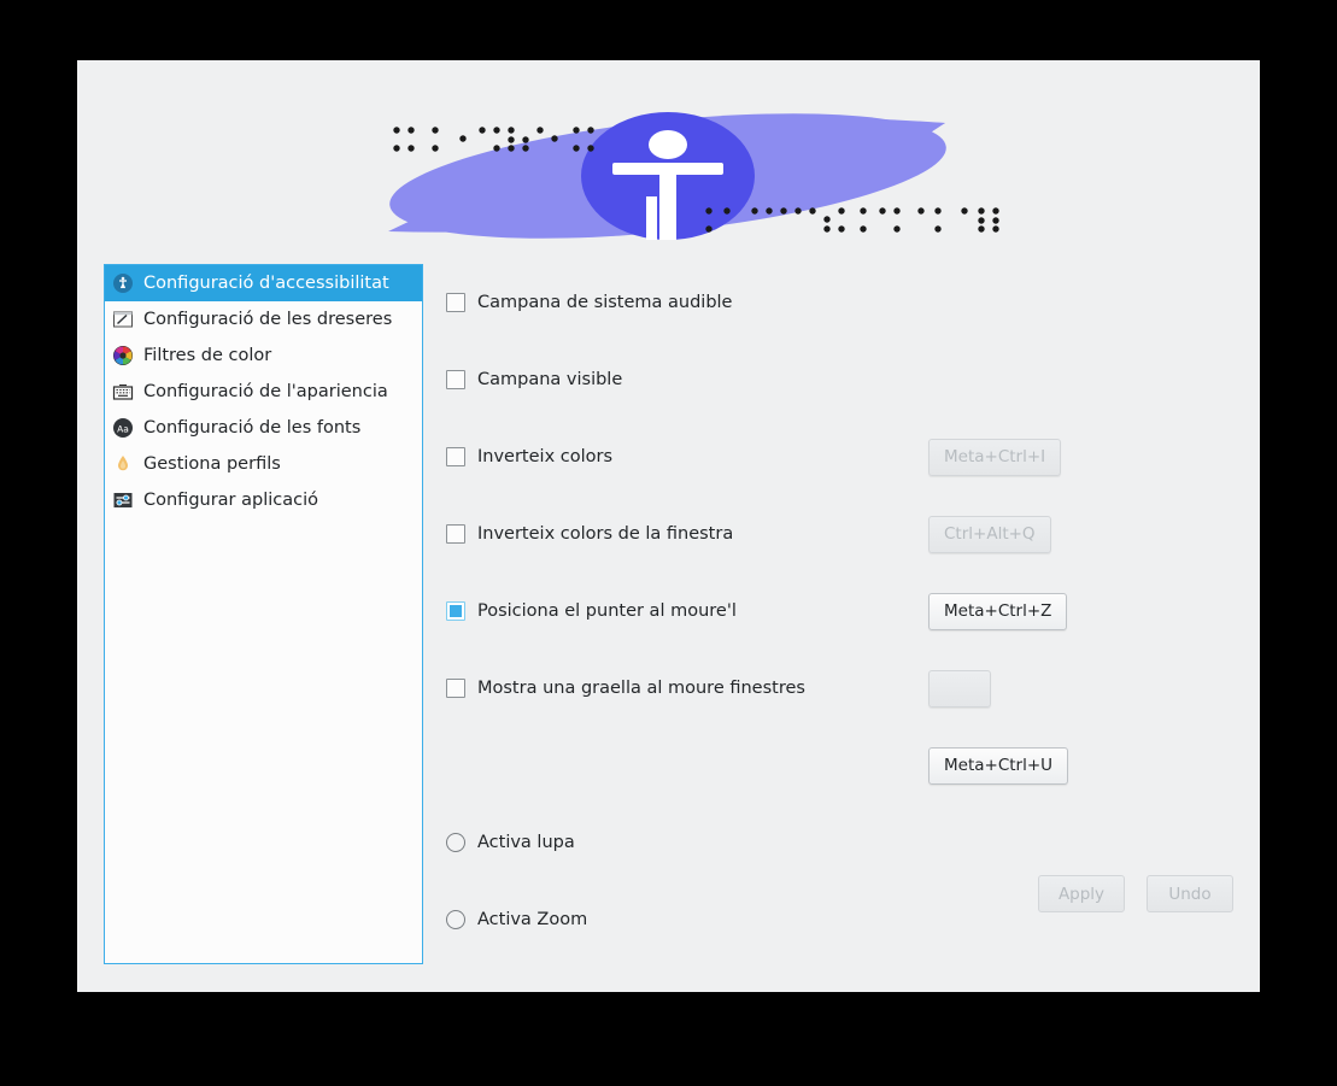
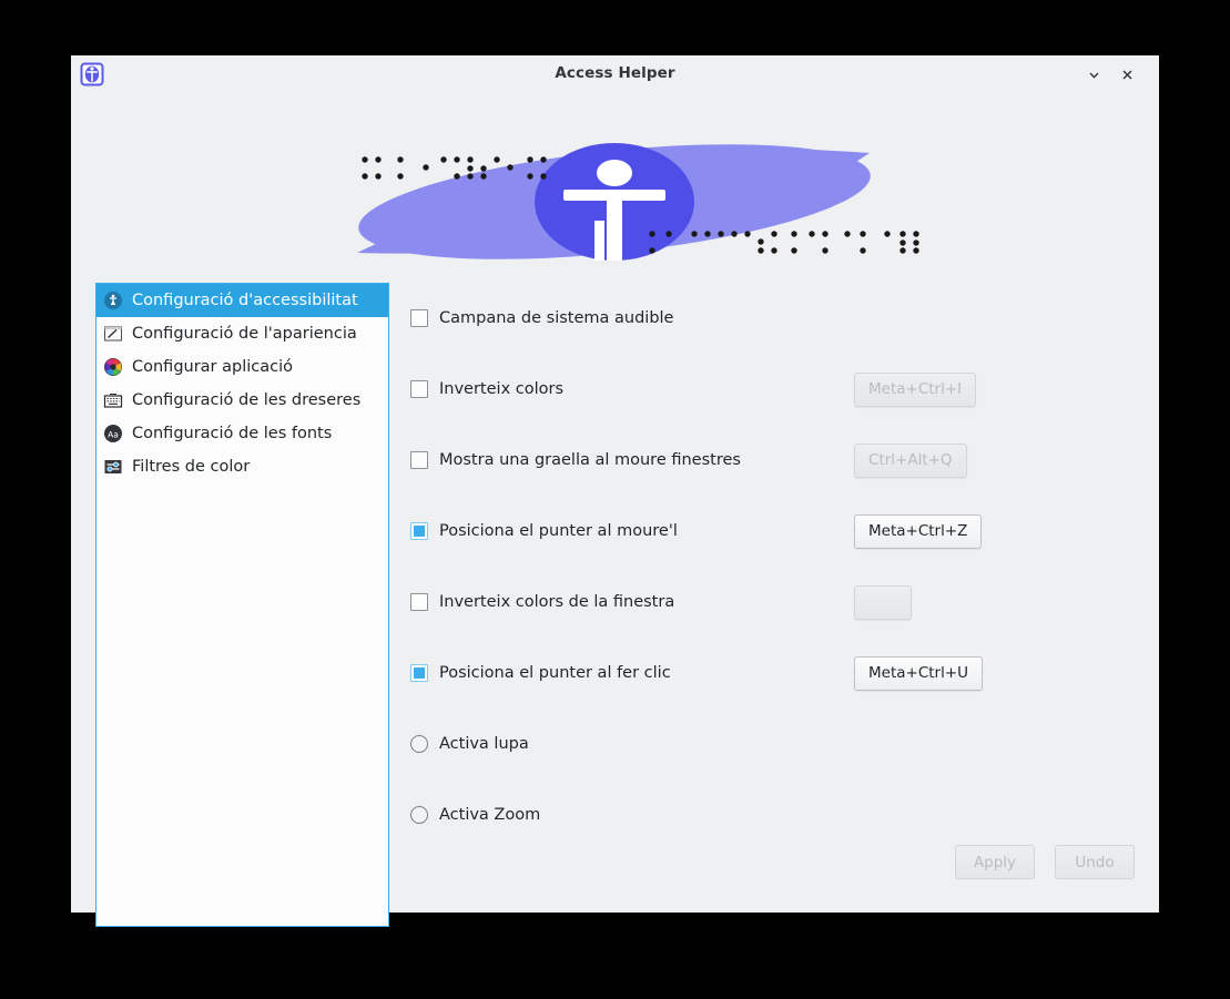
+ Access Helper
  Configuració d'accessibilitat
- Configuració de les dreseres
+ Configuració de l'apariencia
- Filtres de color
+ Configurar aplicació
- Configuració de l'apariencia
+ Configuració de les dreseres
  Aa
  Configuració de les fonts
- Gestiona perfils
- Configurar aplicació
+ Filtres de color
  Campana de sistema audible
- Campana visible
  Inverteix colors
  Meta+Ctrl+I
- Inverteix colors de la finestra
+ Mostra una graella al moure finestres
  Ctrl+Alt+Q
  Posiciona el punter al moure'l
  Meta+Ctrl+Z
- Mostra una graella al moure finestres
+ Inverteix colors de la finestra
+ Posiciona el punter al fer clic
  Meta+Ctrl+U
  Activa lupa
  Activa Zoom
  Apply
  Undo
